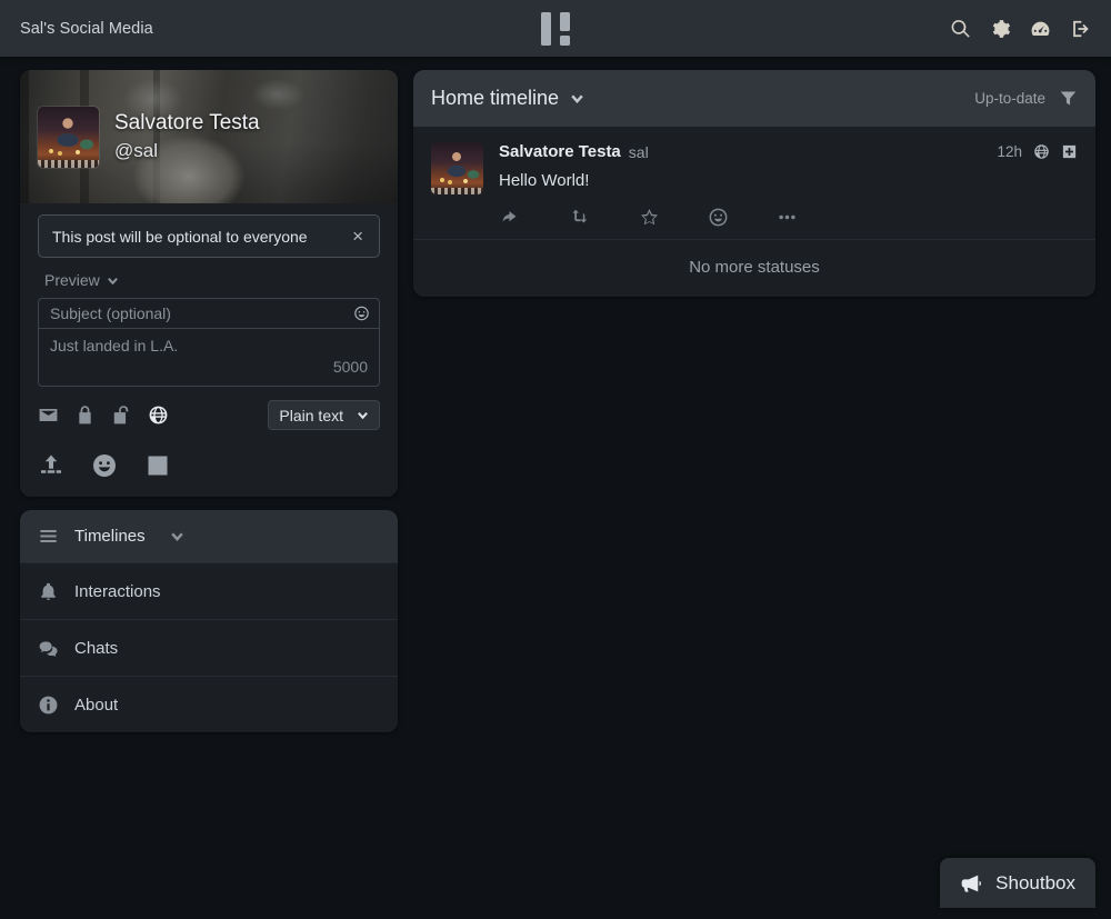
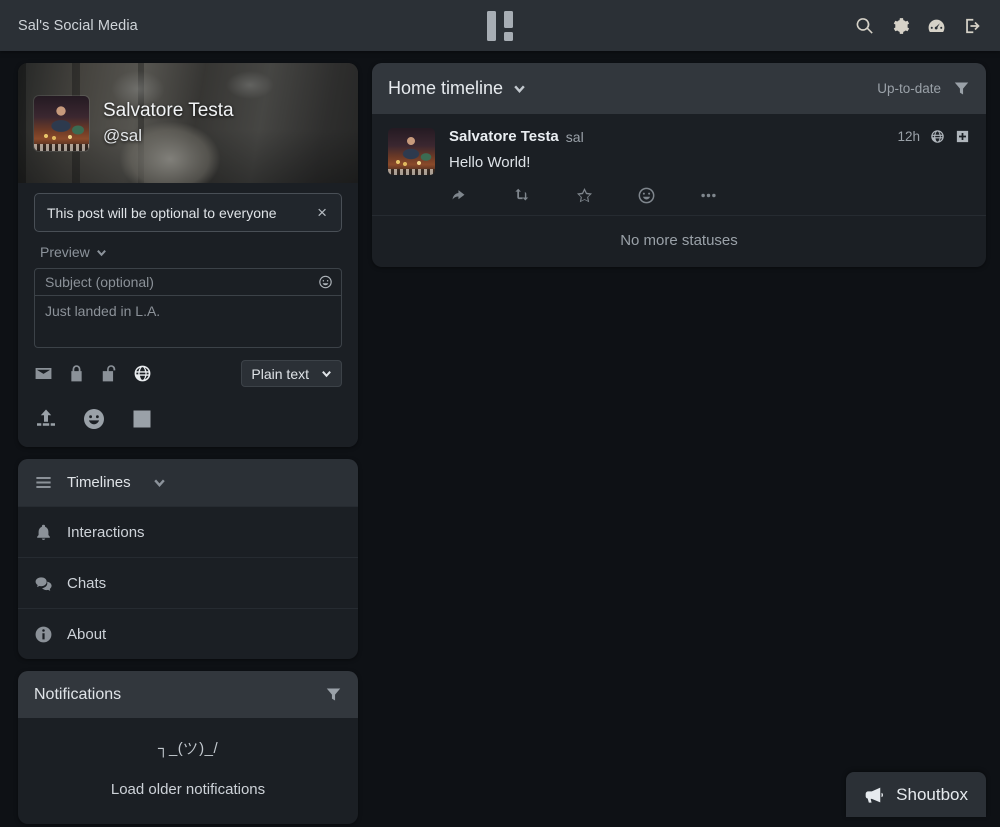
  Sal's Social Media
  Salvatore Testa
  @sal
  This post will be optional to everyone
  ×
  Preview
  Subject (optional)
  Just landed in L.A.
- 5000
  Plain text
  Timelines
  Interactions
  Chats
  About
+ Notifications
+ ┐_(ツ)_/
+ Load older notifications
  Home timeline
  Up-to-date
  Salvatore Testa
  sal
  12h
  Hello World!
  No more statuses
  Shoutbox
